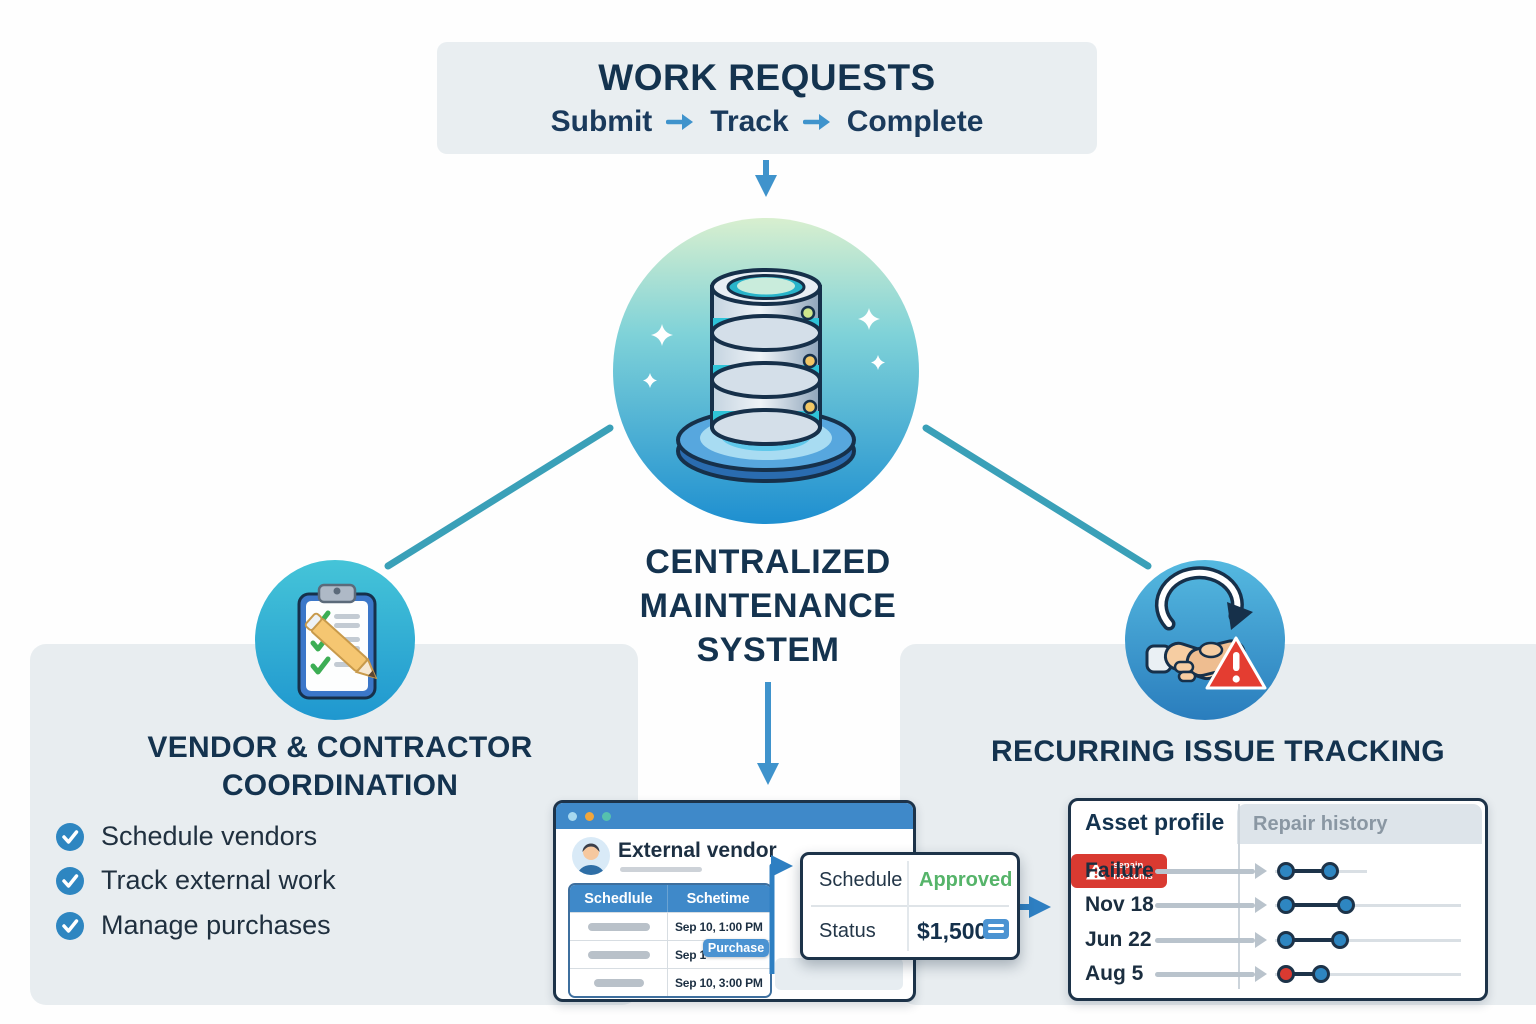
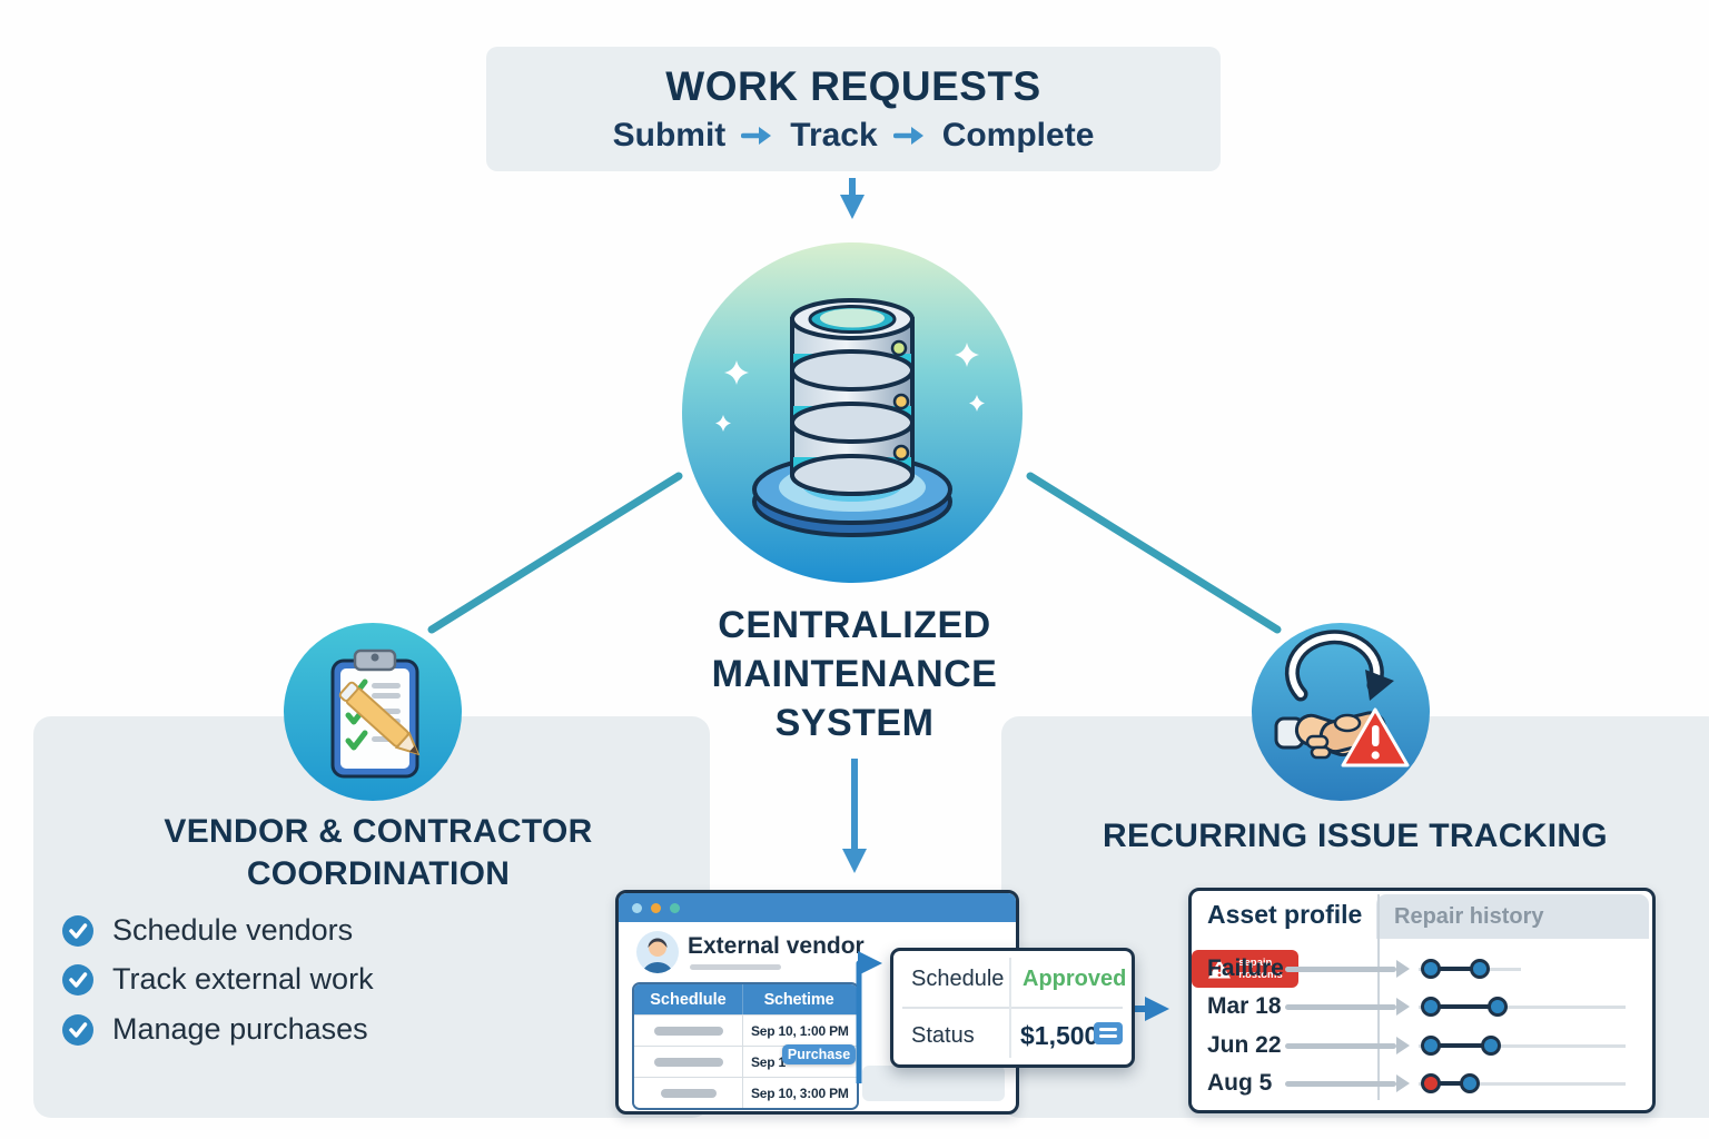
  WORK REQUESTS
  Submit
  Track
  Complete
  CENTRALIZED
  MAINTENANCE
  SYSTEM
  VENDOR & CONTRACTOR
  COORDINATION
  Schedule vendors
  Track external work
  Manage purchases
  RECURRING ISSUE TRACKING
  Repair history
  Asset profile
  Failure
  sepain
  nostoms
- Nov 18
+ Mar 18
  Jun 22
  Aug 5
  External vendor
  Schedlule
  Schetime
  Sep 10, 1:00 PM
  Sep
  Sep 10, 3:00 PM
  Purchase
  Schedule
  Approved
  Status
  $1,500
